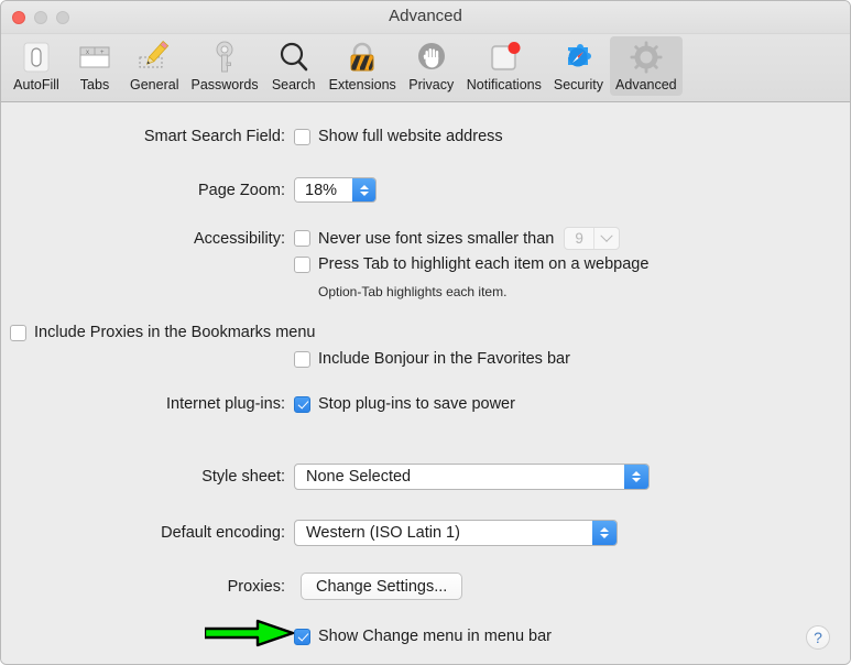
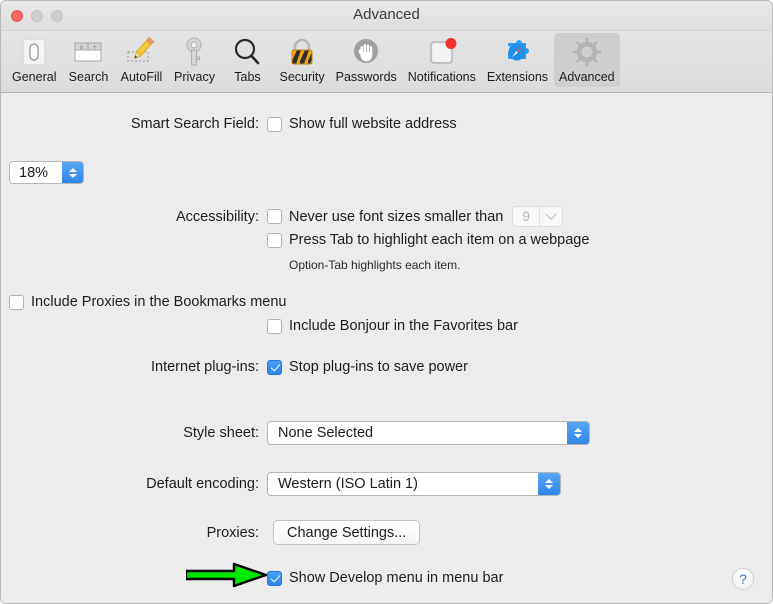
  Advanced
- AutoFill
+ General
- Tabs
+ Search
- General
+ AutoFill
- Passwords
+ Privacy
- Search
+ Tabs
- Extensions
+ Security
- Privacy
+ Passwords
  Notifications
- Security
+ Extensions
  Advanced
  Smart Search Field:
  Show full website address
- Page Zoom:
  18%
  Accessibility:
  Never use font sizes smaller than
  9
  Press Tab to highlight each item on a webpage
  Option-Tab highlights each item.
  Include Proxies in the Bookmarks menu
  Include Bonjour in the Favorites bar
  Internet plug-ins:
  Stop plug-ins to save power
  Style sheet:
  None Selected
  Default encoding:
  Western (ISO Latin 1)
  Proxies:
  Change Settings...
- Show Change menu in menu bar
+ Show Develop menu in menu bar
  ?
